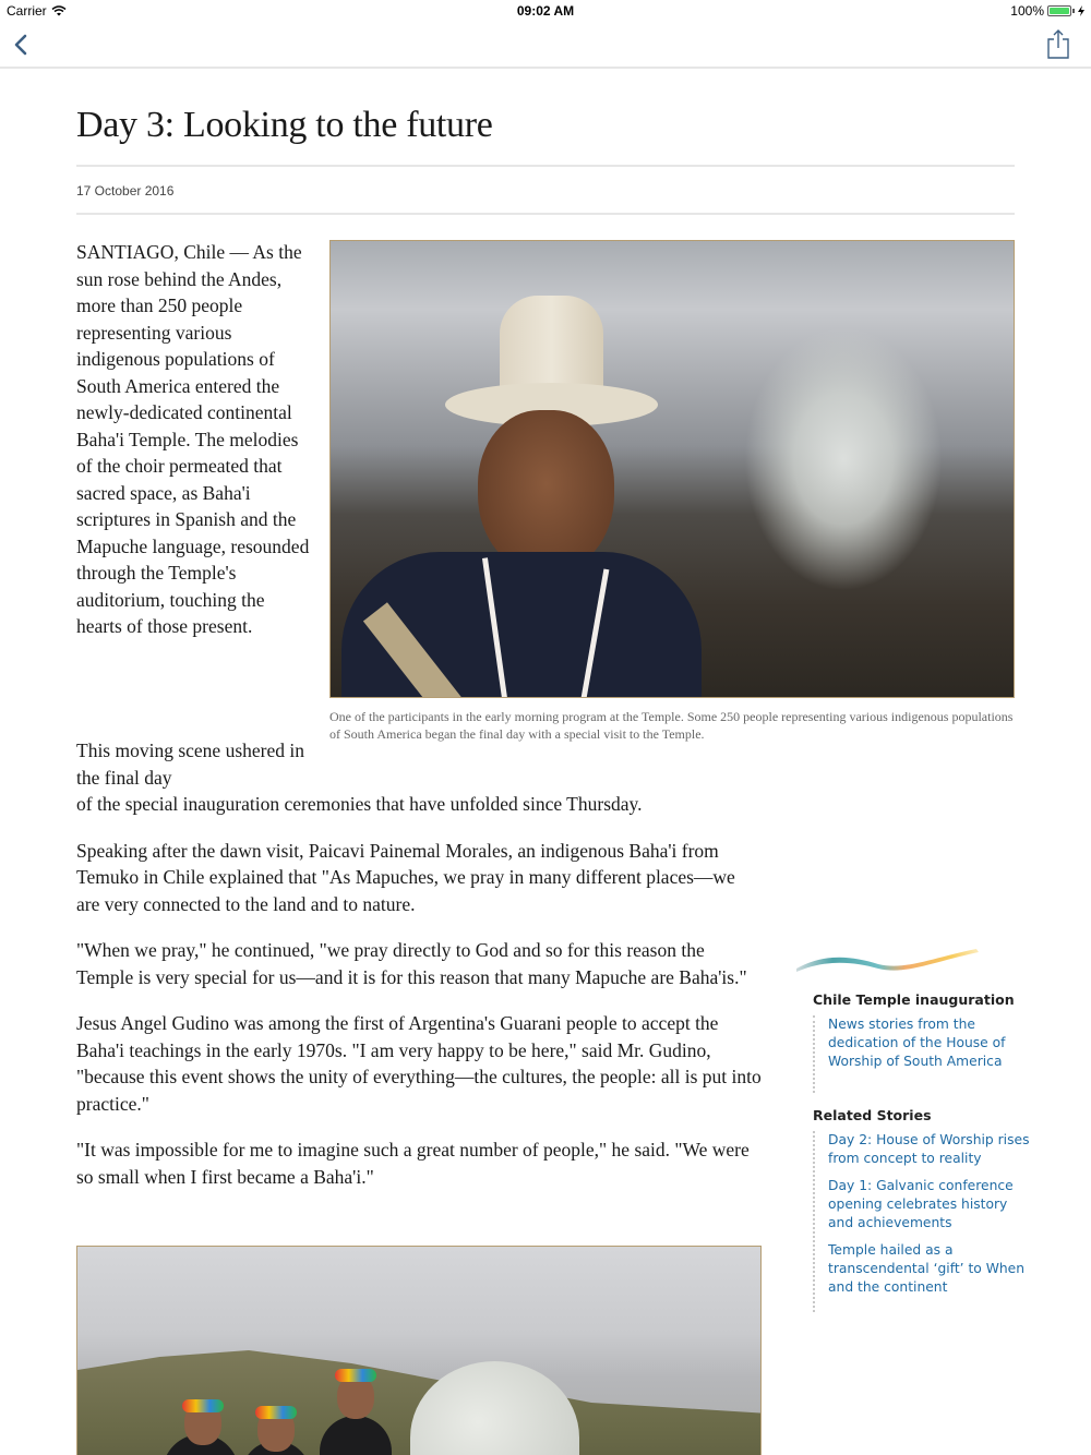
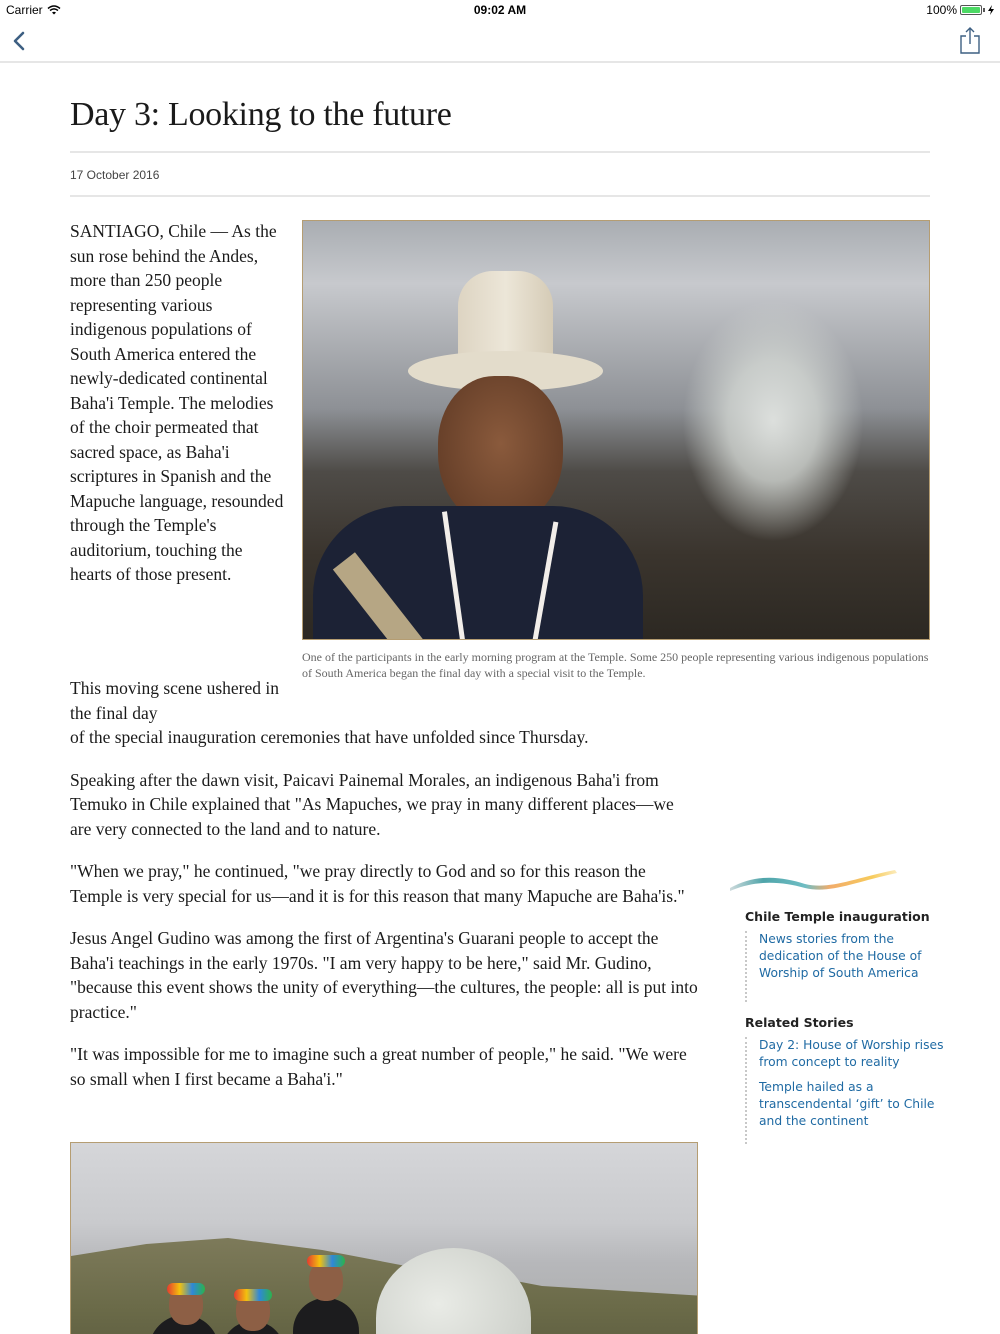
  Carrier
  09:02 AM
  100%
  Day 3: Looking to the future
  17 October 2016
  One of the participants in the early morning program at the Temple. Some 250 people representing various indigenous populations of South America began the final day with a special visit to the Temple.
  SANTIAGO, Chile — As the sun rose behind the Andes, more than 250 people representing various indigenous populations of South America entered the newly-dedicated continental Baha'i Temple. The melodies of the choir permeated that sacred space, as Baha'i scriptures in Spanish and the Mapuche language, resounded through the Temple's auditorium, touching the hearts of those present.
  This moving scene ushered in the final day
  of the special inauguration ceremonies that have unfolded since Thursday.
  Speaking after the dawn visit, Paicavi Painemal Morales, an indigenous Baha'i from Temuko in Chile explained that "As Mapuches, we pray in many different places—we are very connected to the land and to nature.
  "When we pray," he continued, "we pray directly to God and so for this reason the Temple is very special for us—and it is for this reason that many Mapuche are Baha'is."
  Jesus Angel Gudino was among the first of Argentina's Guarani people to accept the Baha'i teachings in the early 1970s. "I am very happy to be here," said Mr. Gudino, "because this event shows the unity of everything—the cultures, the people: all is put into practice."
  "It was impossible for me to imagine such a great number of people," he said. "We were so small when I first became a Baha'i."
  Chile Temple inauguration
  News stories from the dedication of the House of Worship of South America
  Related Stories
  Day 2: House of Worship rises from concept to reality
- Day 1: Galvanic conference opening celebrates history and achievements
- Temple hailed as a transcendental ‘gift’ to When and the continent
+ Temple hailed as a transcendental ‘gift’ to Chile and the continent
